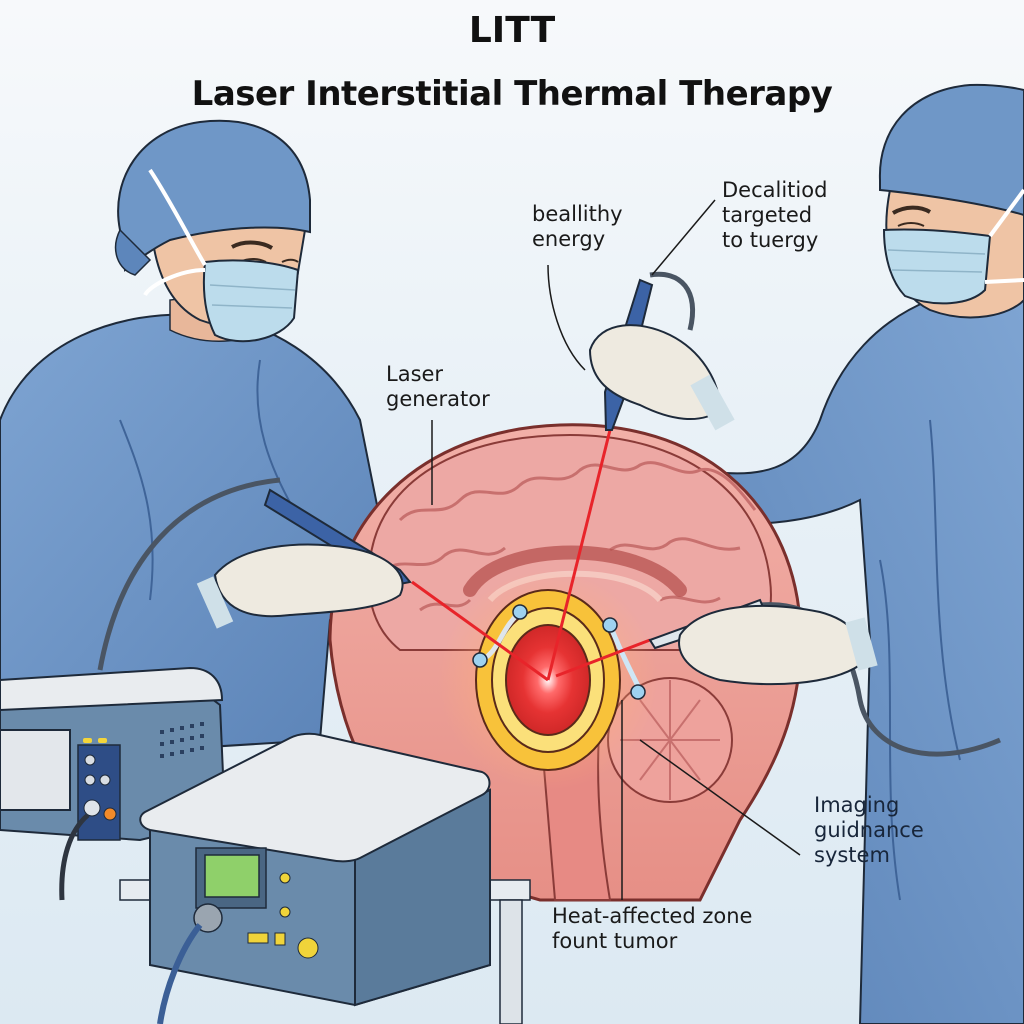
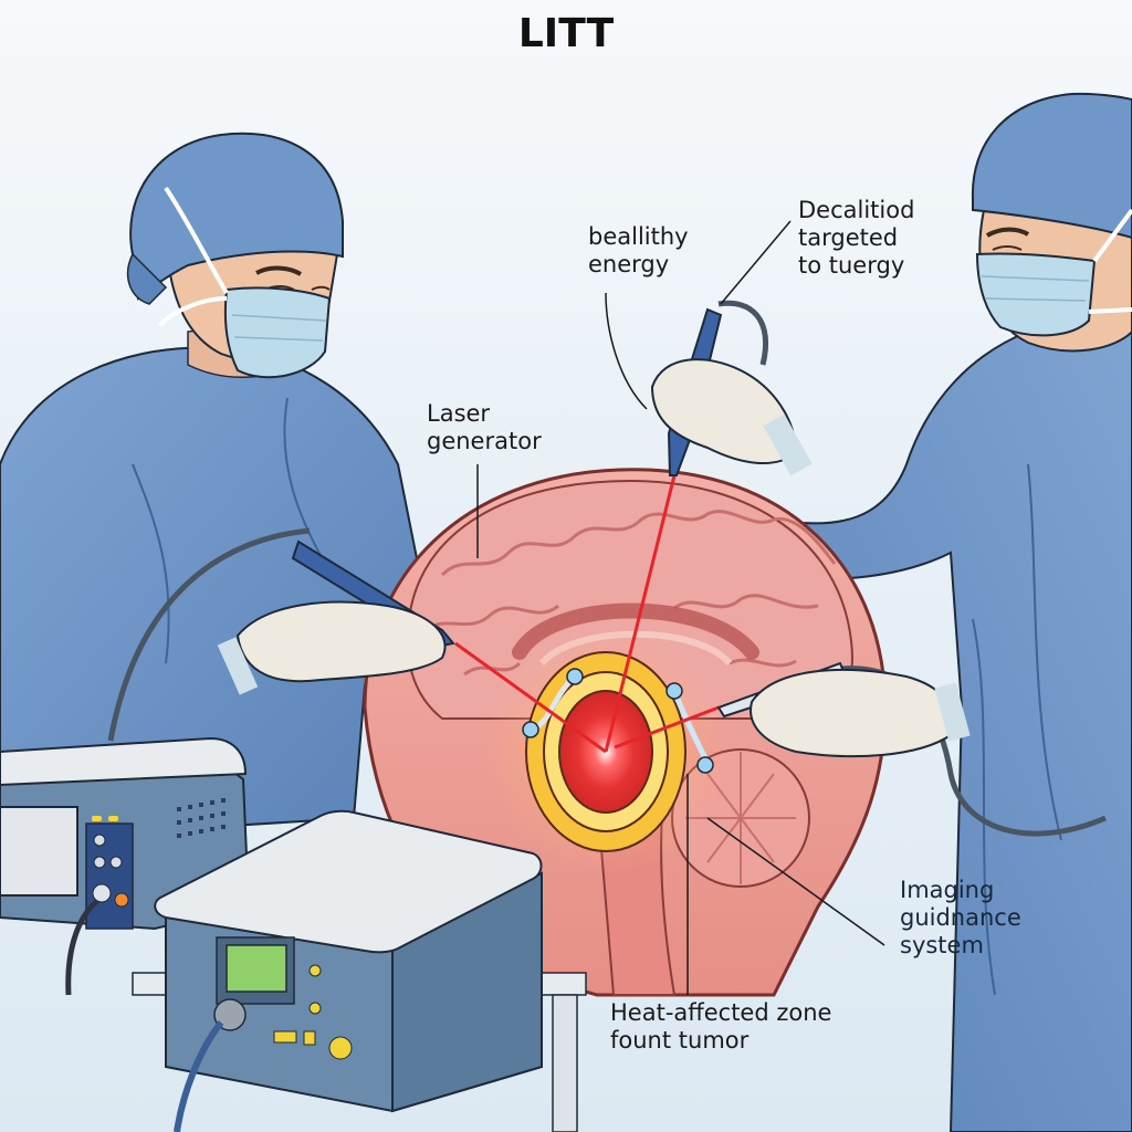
  LITT
- Laser Interstitial Thermal Therapy
  beallithy
  energy
  Decalitiod
  targeted
  to tuergy
  Laser
  generator
  Imaging
  guidnance
  system
  Heat-affected zone
  fount tumor
